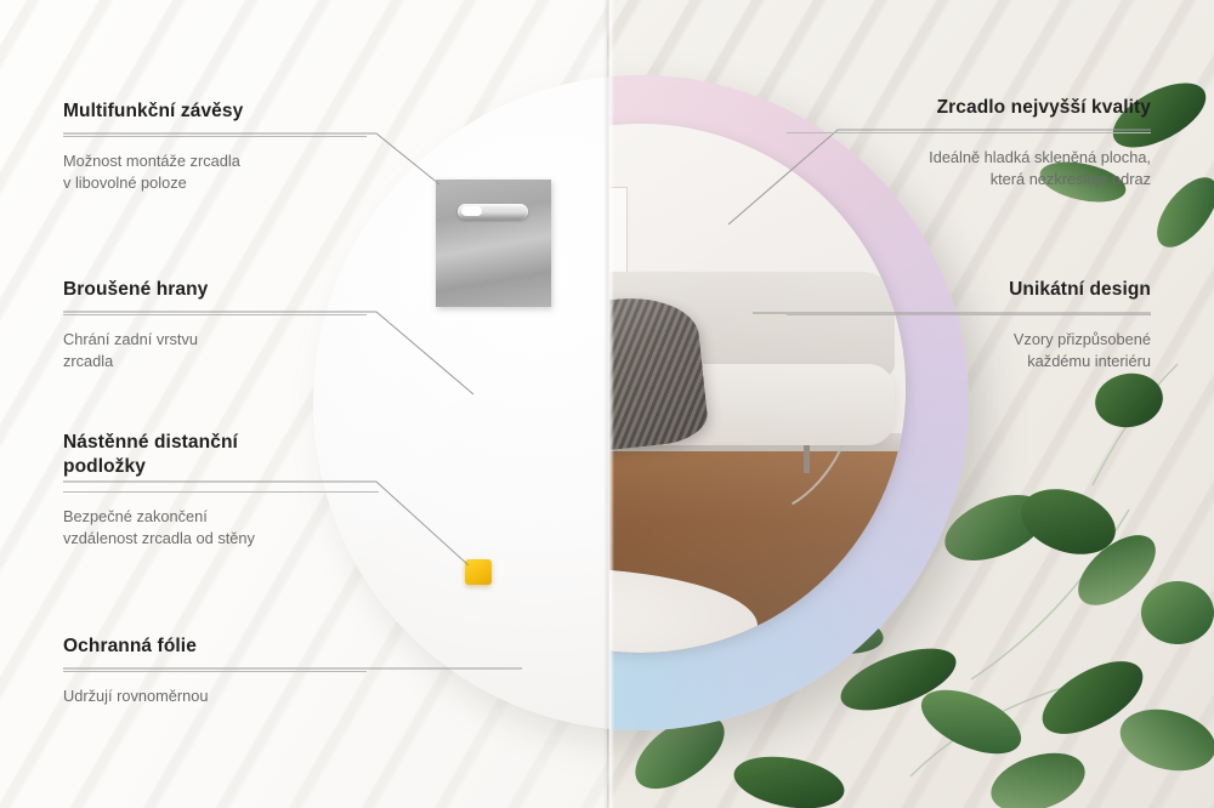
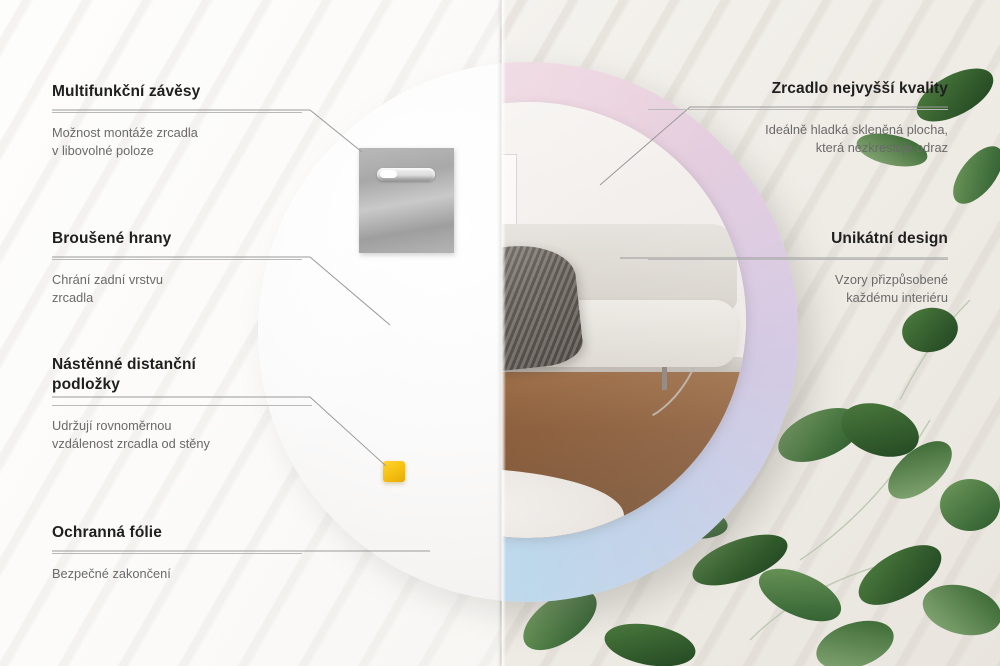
  Multifunkční závěsy
  Možnost montáže zrcadla
  v libovolné poloze
  Broušené hrany
  Chrání zadní vrstvu
  zrcadla
  Nástěnné distanční
  podložky
- Bezpečné zakončení
+ Udržují rovnoměrnou
  vzdálenost zrcadla od stěny
  Ochranná fólie
- Udržují rovnoměrnou
+ Bezpečné zakončení
  Zrcadlo nejvyšší kvality
  Ideálně hladká skleněná plocha,
  která nezkresluje odraz
  Unikátní design
  Vzory přizpůsobené
  každému interiéru
